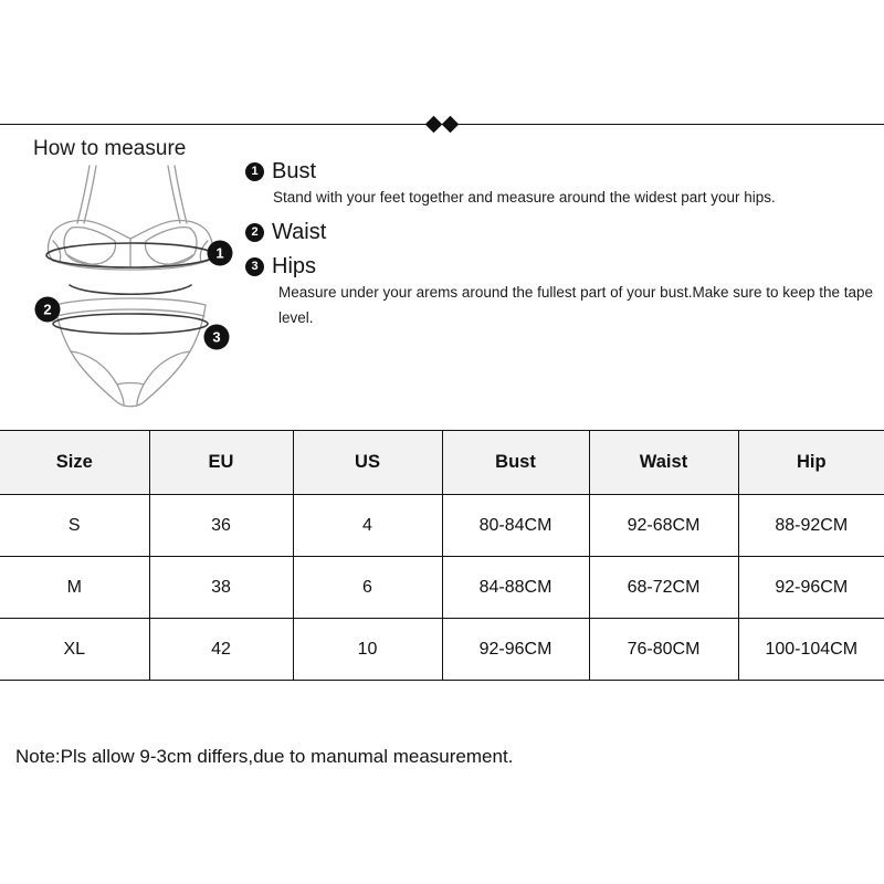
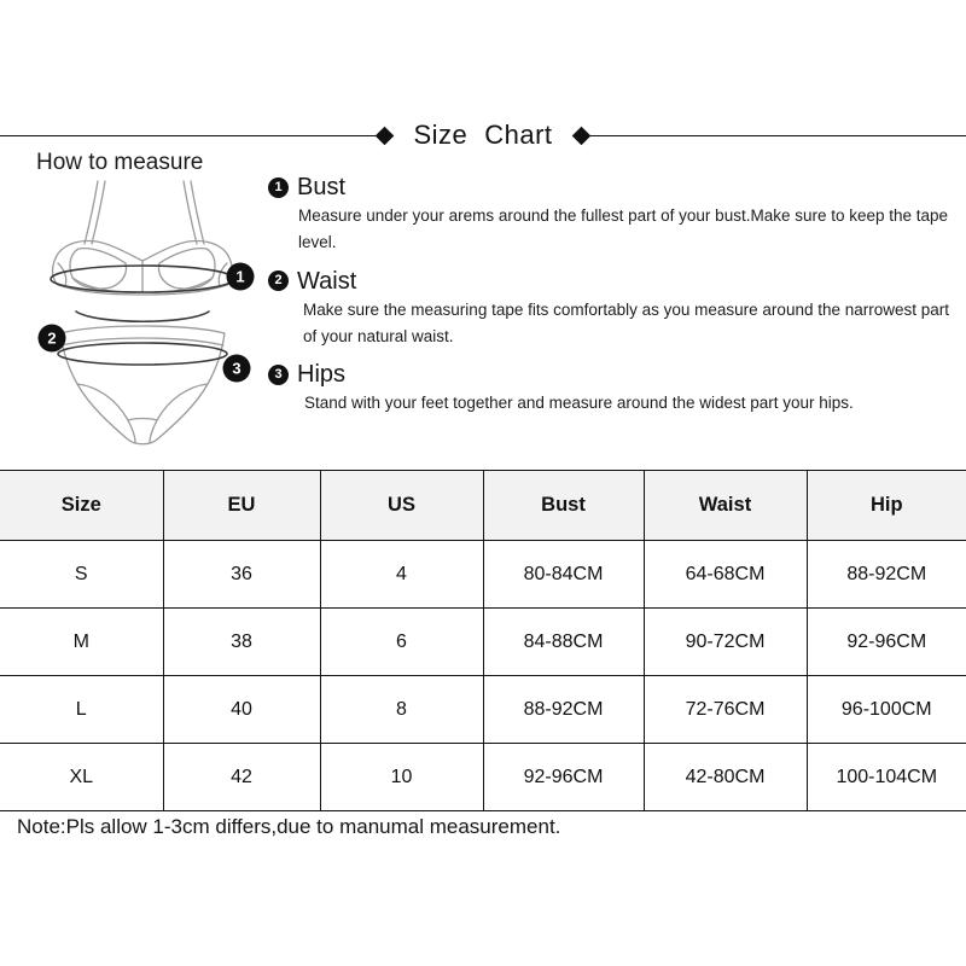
+ Size Chart
  How to measure
  1
  2
  3
  1
  Bust
- Stand with your feet together and measure around the widest part your hips.
+ Measure under your arems around the fullest part of your bust.Make sure to keep the tape level.
  2
  Waist
+ Make sure the measuring tape fits comfortably as you measure around the narrowest part of your natural waist.
  3
  Hips
- Measure under your arems around the fullest part of your bust.Make sure to keep the tape level.
+ Stand with your feet together and measure around the widest part your hips.
  Size	EU	US	Bust	Waist	Hip
- S	36	4	80-84CM	92-68CM	88-92CM
+ S	36	4	80-84CM	64-68CM	88-92CM
- M	38	6	84-88CM	68-72CM	92-96CM
+ M	38	6	84-88CM	90-72CM	92-96CM
+ L	40	8	88-92CM	72-76CM	96-100CM
- XL	42	10	92-96CM	76-80CM	100-104CM
+ XL	42	10	92-96CM	42-80CM	100-104CM
- Note:Pls allow 9-3cm differs,due to manumal measurement.
+ Note:Pls allow 1-3cm differs,due to manumal measurement.
